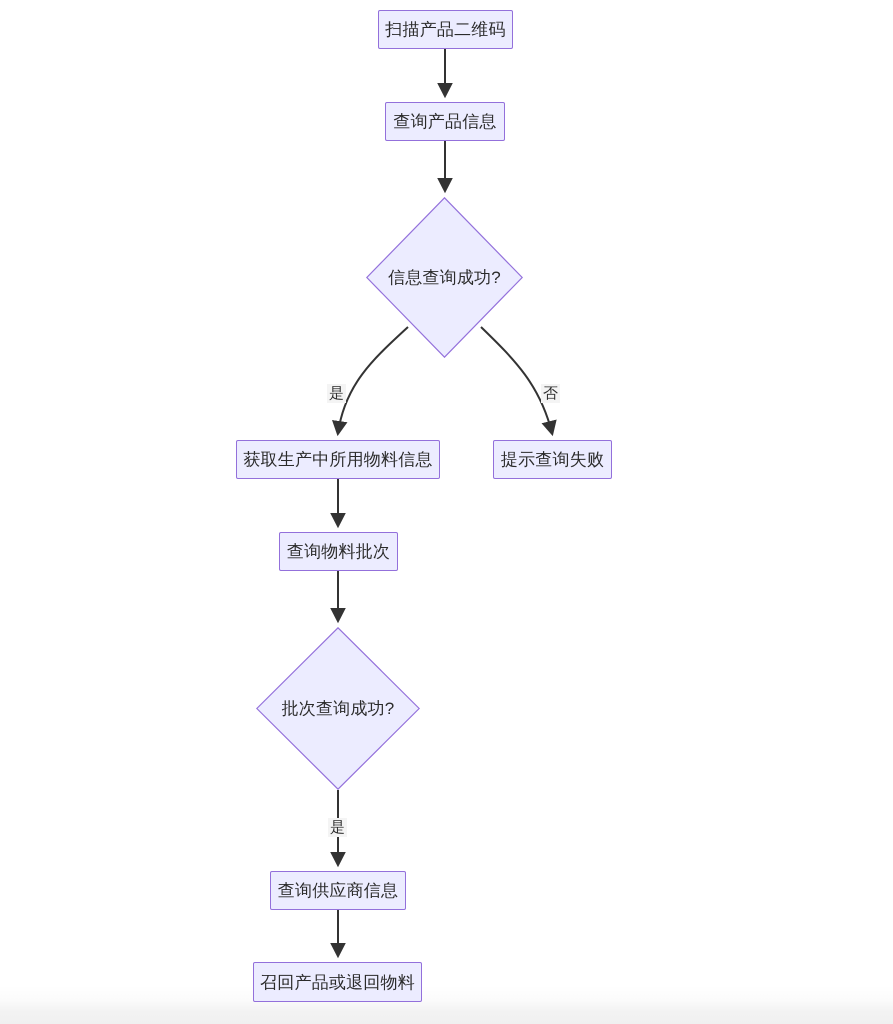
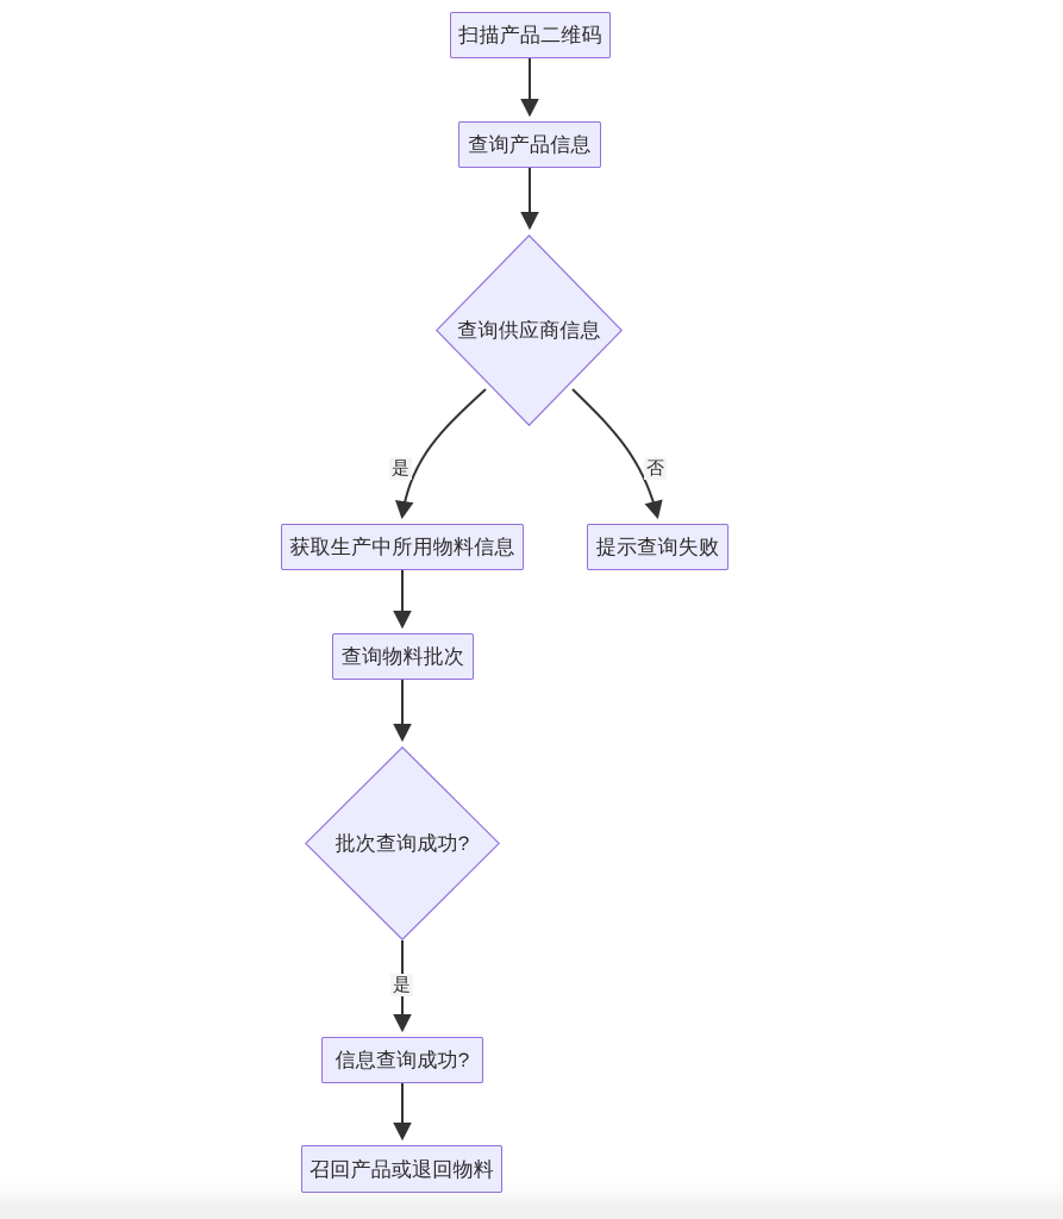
  扫描产品二维码
  查询产品信息
- 信息查询成功?
+ 查询供应商信息
  获取生产中所用物料信息
  提示查询失败
  查询物料批次
  批次查询成功?
- 查询供应商信息
+ 信息查询成功?
  召回产品或退回物料
  是
  否
  是
